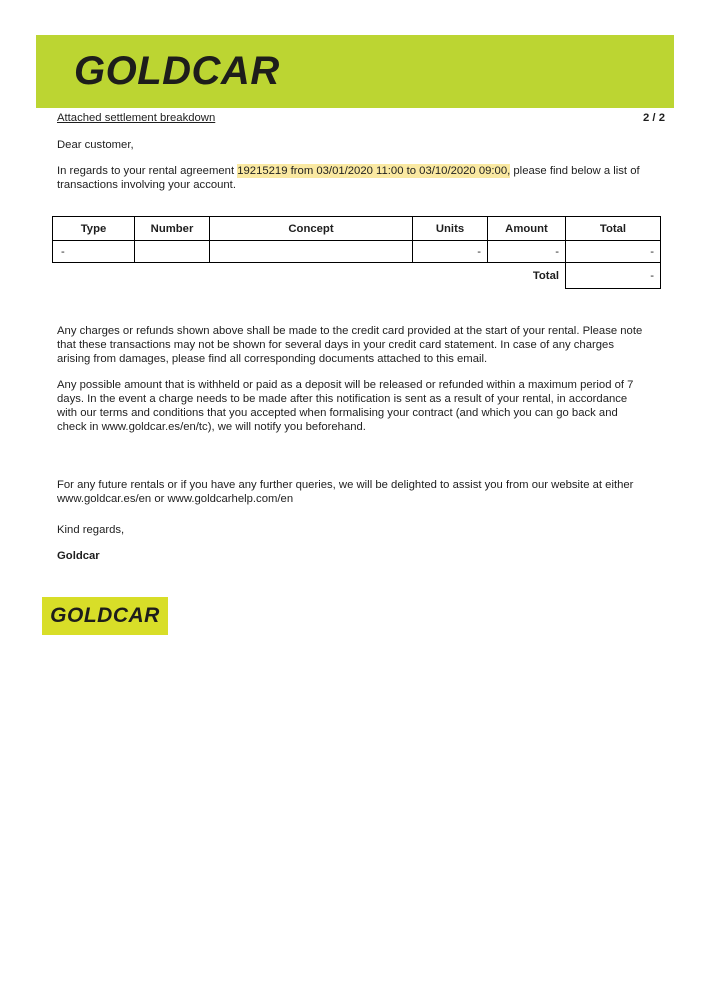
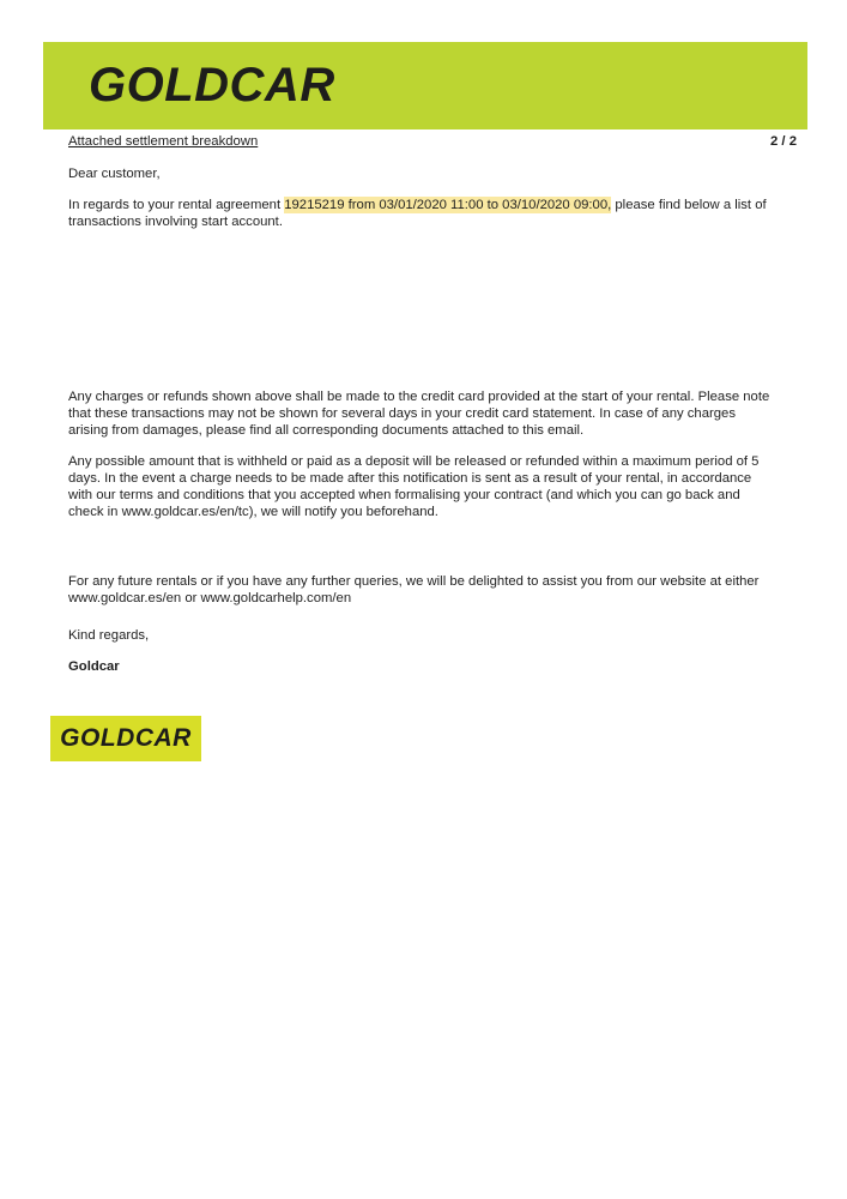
  GOLDCAR
  Attached settlement breakdown
  2 / 2
  Dear customer,
- In regards to your rental agreement 19215219 from 03/01/2020 11:00 to 03/10/2020 09:00, please find below a list of transactions involving your account.
+ In regards to your rental agreement 19215219 from 03/01/2020 11:00 to 03/10/2020 09:00, please find below a list of transactions involving start account.
- Type	Number	Concept	Units	Amount	Total
- -			-	-	-
- Total	-
  Any charges or refunds shown above shall be made to the credit card provided at the start of your rental. Please note that these transactions may not be shown for several days in your credit card statement. In case of any charges arising from damages, please find all corresponding documents attached to this email.
- Any possible amount that is withheld or paid as a deposit will be released or refunded within a maximum period of 7 days. In the event a charge needs to be made after this notification is sent as a result of your rental, in accordance with our terms and conditions that you accepted when formalising your contract (and which you can go back and check in www.goldcar.es/en/tc), we will notify you beforehand.
+ Any possible amount that is withheld or paid as a deposit will be released or refunded within a maximum period of 5 days. In the event a charge needs to be made after this notification is sent as a result of your rental, in accordance with our terms and conditions that you accepted when formalising your contract (and which you can go back and check in www.goldcar.es/en/tc), we will notify you beforehand.
  For any future rentals or if you have any further queries, we will be delighted to assist you from our website at either www.goldcar.es/en or www.goldcarhelp.com/en
  Kind regards,
  Goldcar
  GOLDCAR
